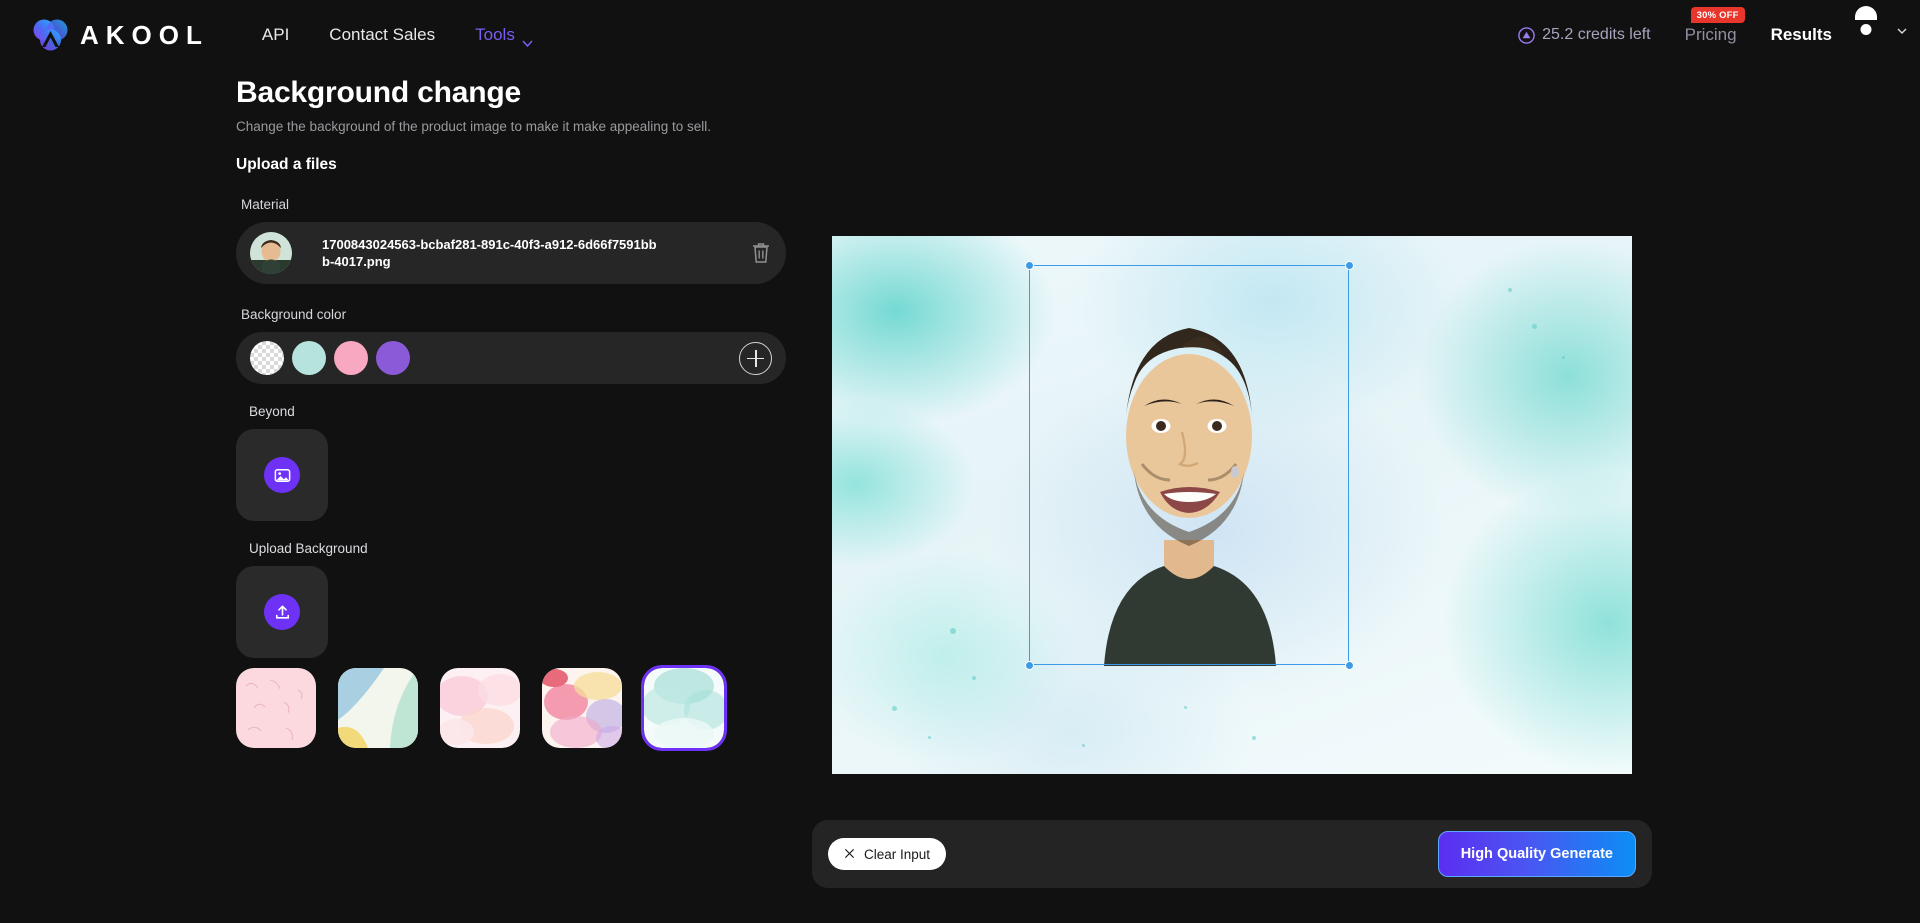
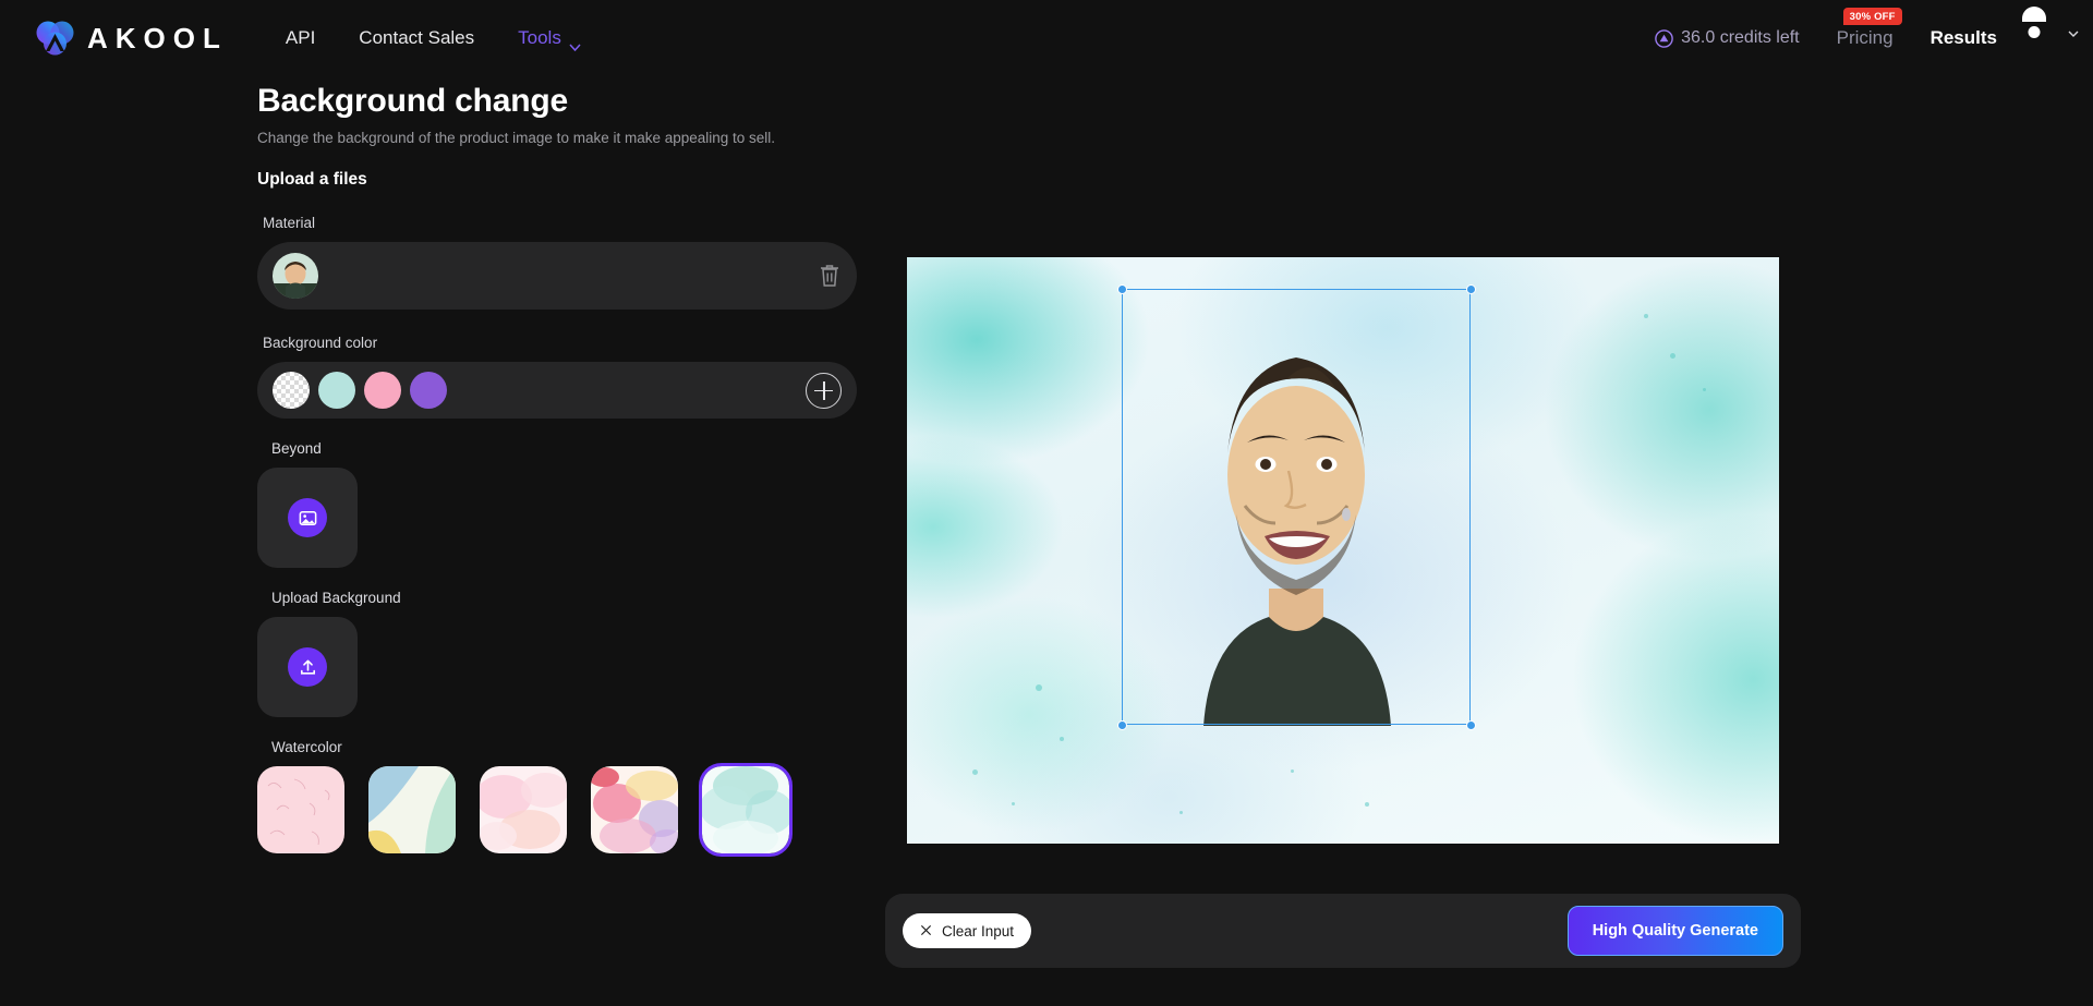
  AKOOL
  API
  Contact Sales
  Tools
- 25.2 credits left
+ 36.0 credits left
  30% OFF
  Pricing
  Results
  Background change
  Change the background of the product image to make it make appealing to sell.
  Upload a files
  Material
- 1700843024563-bcbaf281-891c-40f3-a912-6d66f7591bbb-4017.png
  Background color
  Beyond
  Upload Background
+ Watercolor
  Clear Input
  High Quality Generate
